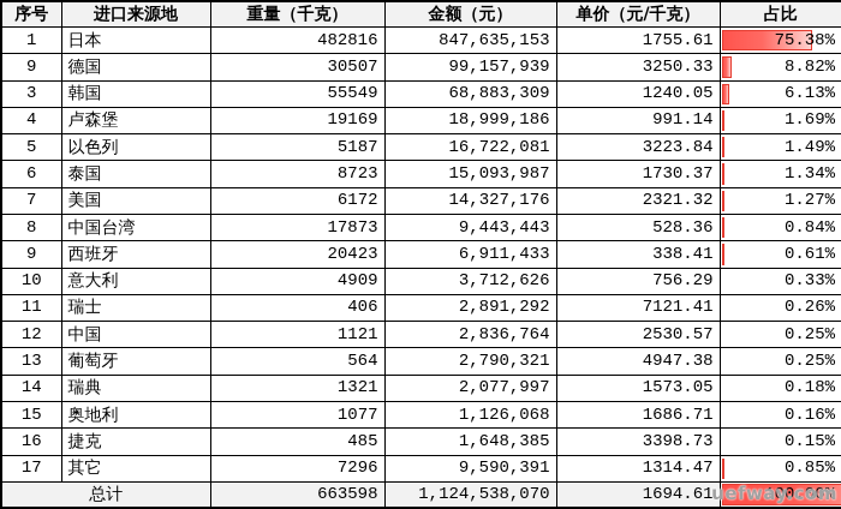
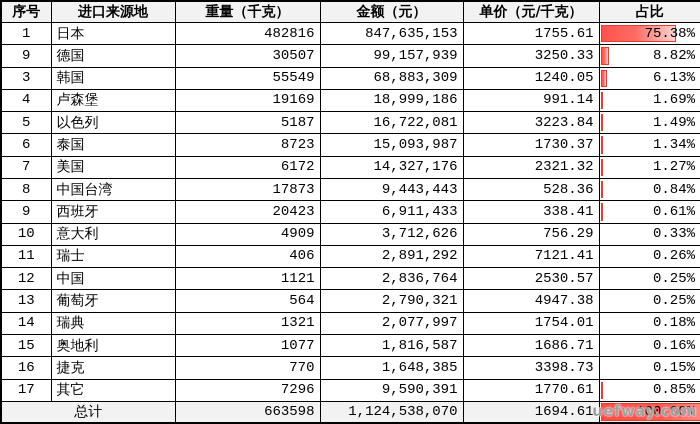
  序号	进口来源地	重量（千克）	金额（元）	单价（元/千克）	占比
  1	日本	482816	847,635,153	1755.61	75.38%
  9	德国	30507	99,157,939	3250.33	8.82%
  3	韩国	55549	68,883,309	1240.05	6.13%
  4	卢森堡	19169	18,999,186	991.14	1.69%
  5	以色列	5187	16,722,081	3223.84	1.49%
  6	泰国	8723	15,093,987	1730.37	1.34%
  7	美国	6172	14,327,176	2321.32	1.27%
  8	中国台湾	17873	9,443,443	528.36	0.84%
  9	西班牙	20423	6,911,433	338.41	0.61%
  10	意大利	4909	3,712,626	756.29	0.33%
  11	瑞士	406	2,891,292	7121.41	0.26%
  12	中国	1121	2,836,764	2530.57	0.25%
  13	葡萄牙	564	2,790,321	4947.38	0.25%
- 14	瑞典	1321	2,077,997	1573.05	0.18%
+ 14	瑞典	1321	2,077,997	1754.01	0.18%
- 15	奥地利	1077	1,126,068	1686.71	0.16%
+ 15	奥地利	1077	1,816,587	1686.71	0.16%
- 16	捷克	485	1,648,385	3398.73	0.15%
+ 16	捷克	770	1,648,385	3398.73	0.15%
- 17	其它	7296	9,590,391	1314.47	0.85%
+ 17	其它	7296	9,590,391	1770.61	0.85%
  总计	663598	1,124,538,070	1694.61	100.00%
  uefway.com
